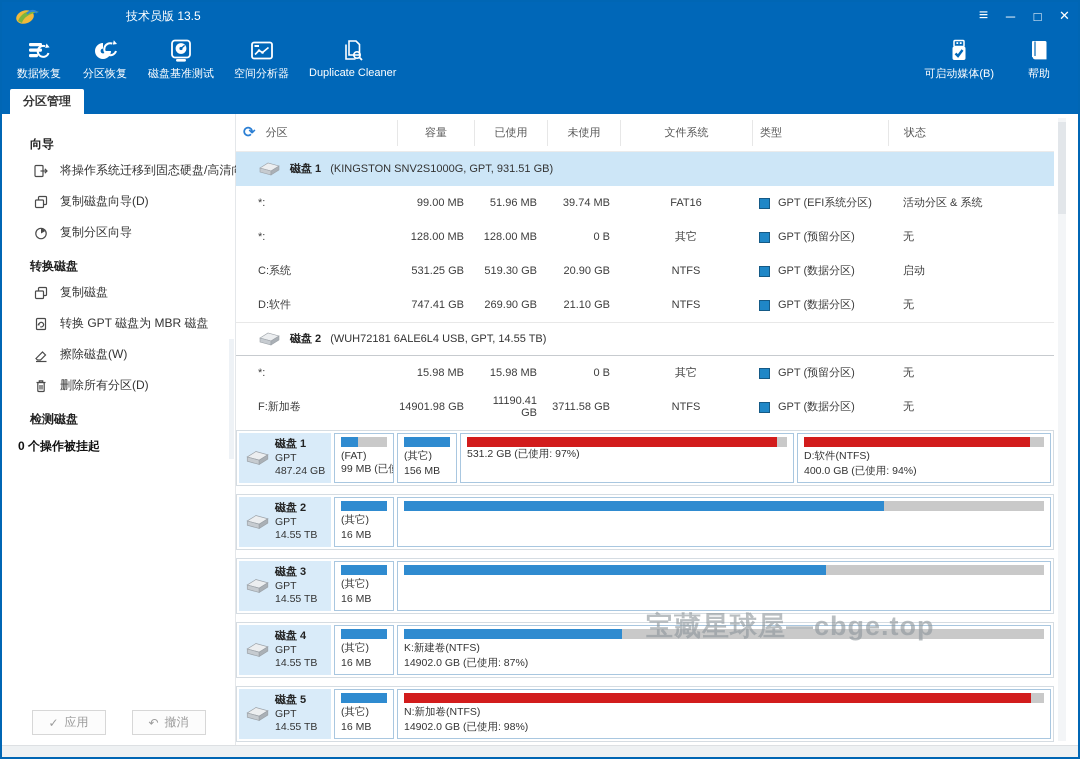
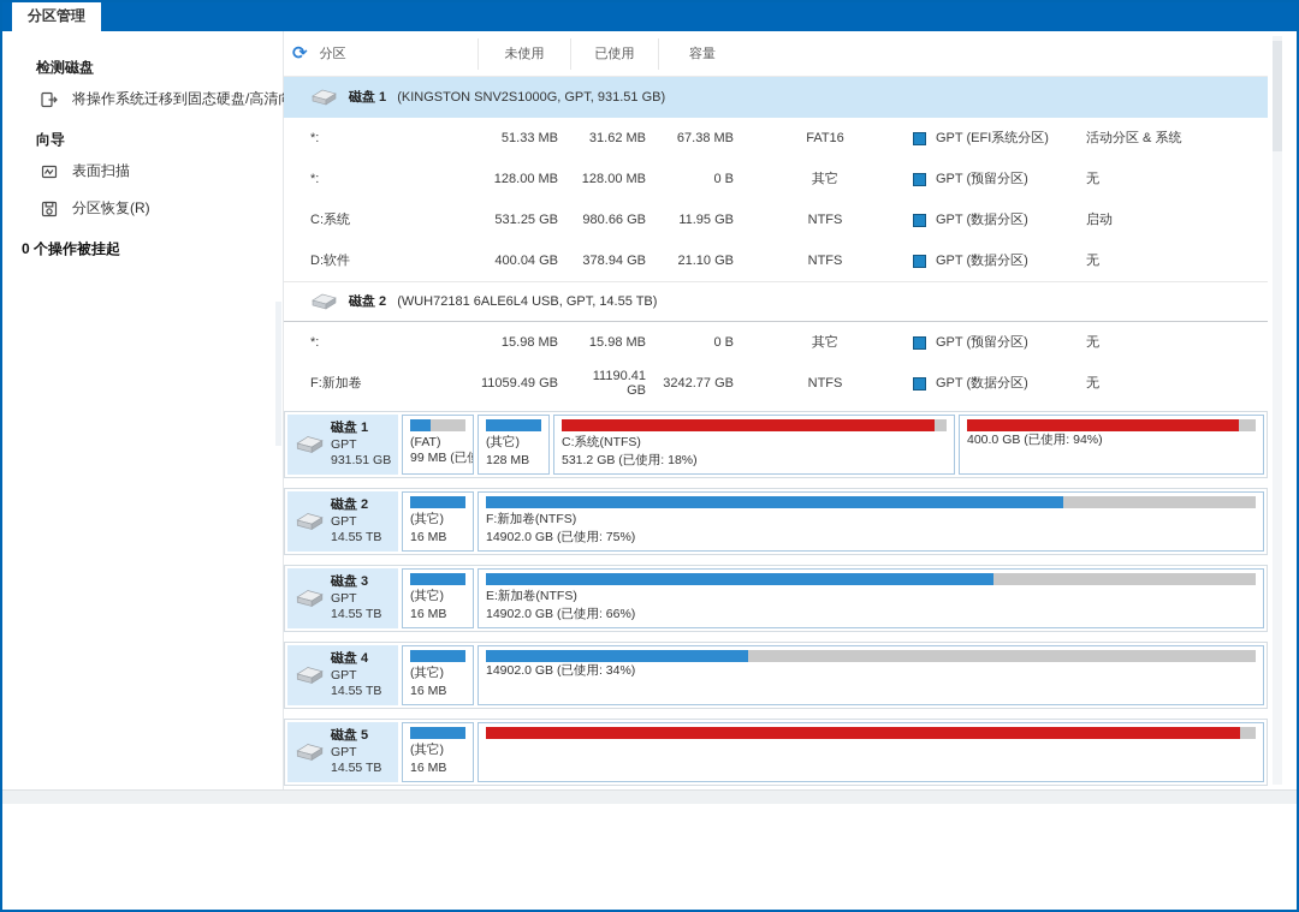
- 技术员版 13.5
- ≡
- ─
- □
- ✕
- 数据恢复
- 分区恢复
- 磁盘基准测试
- 空间分析器
- Duplicate Cleaner
- 可启动媒体(B)
- 帮助
  分区管理
- 向导
+ 检测磁盘
  将操作系统迁移到固态硬盘/高清
- 复制磁盘向导(D)
- 复制分区向导
- 转换磁盘
- 复制磁盘
- 转换 GPT 磁盘为 MBR 磁盘
- 擦除磁盘(W)
- 删除所有分区(D)
- 检测磁盘
+ 向导
+ 表面扫描
+ 分区恢复(R)
  0 个操作被挂起
- ✓
- 应用
- ↶
- 撤消
  ⟳
  分区
- 容量
+ 未使用
  已使用
- 未使用
+ 容量
- 文件系统
- 类型
- 状态
  磁盘 1
  (KINGSTON SNV2S1000G, GPT, 931.51 GB)
  *:
- 99.00 MB
+ 51.33 MB
- 51.96 MB
+ 31.62 MB
- 39.74 MB
+ 67.38 MB
  FAT16
  GPT (EFI系统分区)
  活动分区 & 系统
  *:
  128.00 MB
  128.00 MB
  0 B
  其它
  GPT (预留分区)
  无
  C:系统
  531.25 GB
- 519.30 GB
+ 980.66 GB
- 20.90 GB
+ 11.95 GB
  NTFS
  GPT (数据分区)
  启动
  D:软件
- 747.41 GB
+ 400.04 GB
- 269.90 GB
+ 378.94 GB
  21.10 GB
  NTFS
  GPT (数据分区)
  无
  磁盘 2
  (WUH72181 6ALE6L4 USB, GPT, 14.55 TB)
  *:
  15.98 MB
  15.98 MB
  0 B
  其它
  GPT (预留分区)
  无
  F:新加卷
- 14901.98 GB
+ 11059.49 GB
  11190.41 GB
- 3711.58 GB
+ 3242.77 GB
  NTFS
  GPT (数据分区)
  无
  磁盘 1
  GPT
- 487.24 GB
+ 931.51 GB
  (FAT)
  (其它)
- 156 MB
+ 128 MB
+ C:系统(NTFS)
- 531.2 GB (已使用: 97%)
+ 531.2 GB (已使用: 18%)
- D:软件(NTFS)
  400.0 GB (已使用: 94%)
  磁盘 2
  GPT
  14.55 TB
  (其它)
  16 MB
+ F:新加卷(NTFS)
+ 14902.0 GB (已使用: 75%)
  磁盘 3
  GPT
  14.55 TB
  (其它)
  16 MB
+ E:新加卷(NTFS)
+ 14902.0 GB (已使用: 66%)
  磁盘 4
  GPT
  14.55 TB
  (其它)
  16 MB
- K:新建卷(NTFS)
- 14902.0 GB (已使用: 87%)
+ 14902.0 GB (已使用: 34%)
  磁盘 5
  GPT
  14.55 TB
  (其它)
  16 MB
- N:新加卷(NTFS)
- 14902.0 GB (已使用: 98%)
- 宝藏星球屋—cbge.top
